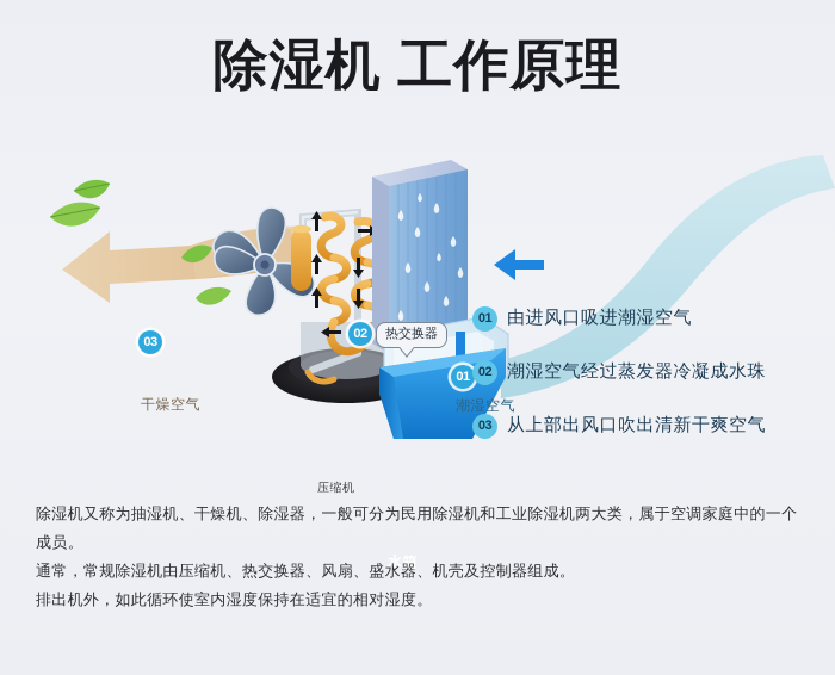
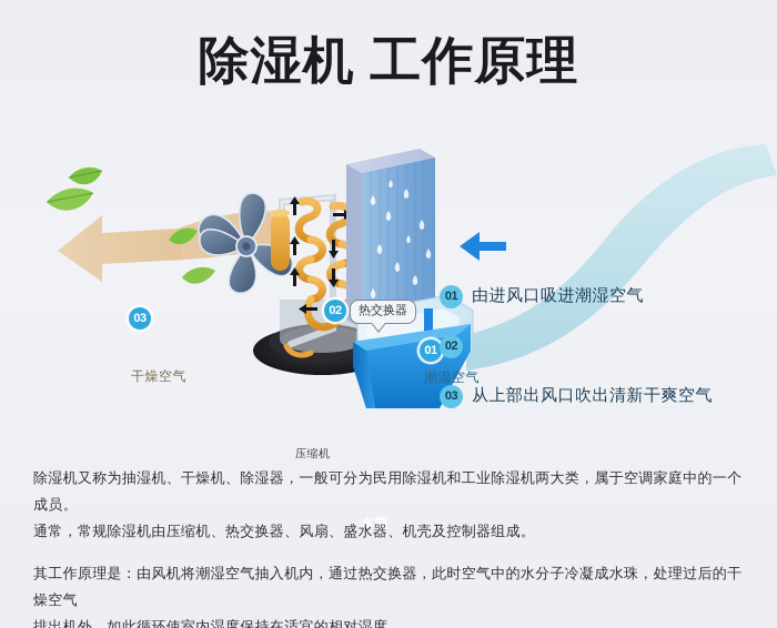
  除湿机 工作原理
  03
  02
  01
  热交换器
  干燥空气
  潮湿空气
  压缩机
  水箱
  01
  由进风口吸进潮湿空气
  02
- 潮湿空气经过蒸发器冷凝成水珠
  03
  从上部出风口吹出清新干爽空气
  除湿机又称为抽湿机、干燥机、除湿器，一般可分为民用除湿机和工业除湿机两大类，属于空调家庭中的一个成员。
  通常，常规除湿机由压缩机、热交换器、风扇、盛水器、机壳及控制器组成。
+ 其工作原理是：由风机将潮湿空气抽入机内，通过热交换器，此时空气中的水分子冷凝成水珠，处理过后的干燥空气
  排出机外，如此循环使室内湿度保持在适宜的相对湿度。
